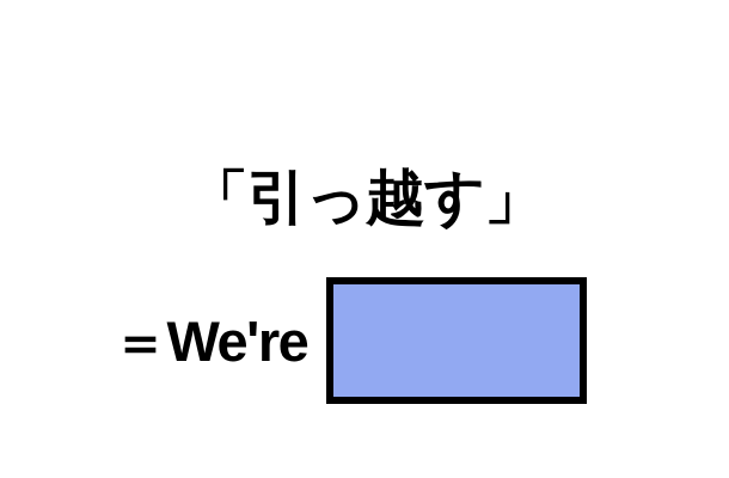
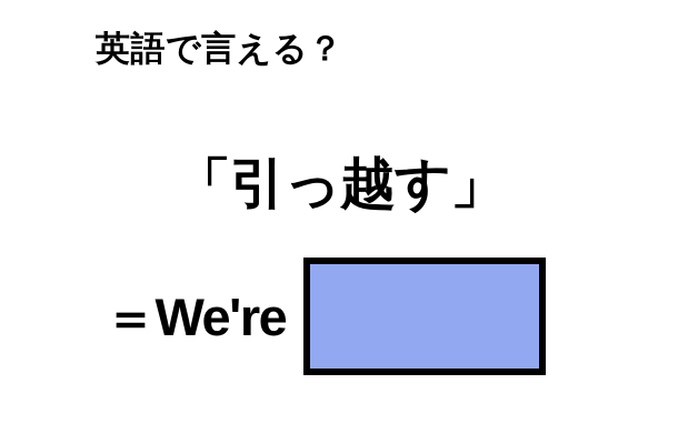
+ 英語で言える？
  「引っ越す」
  ＝We're
